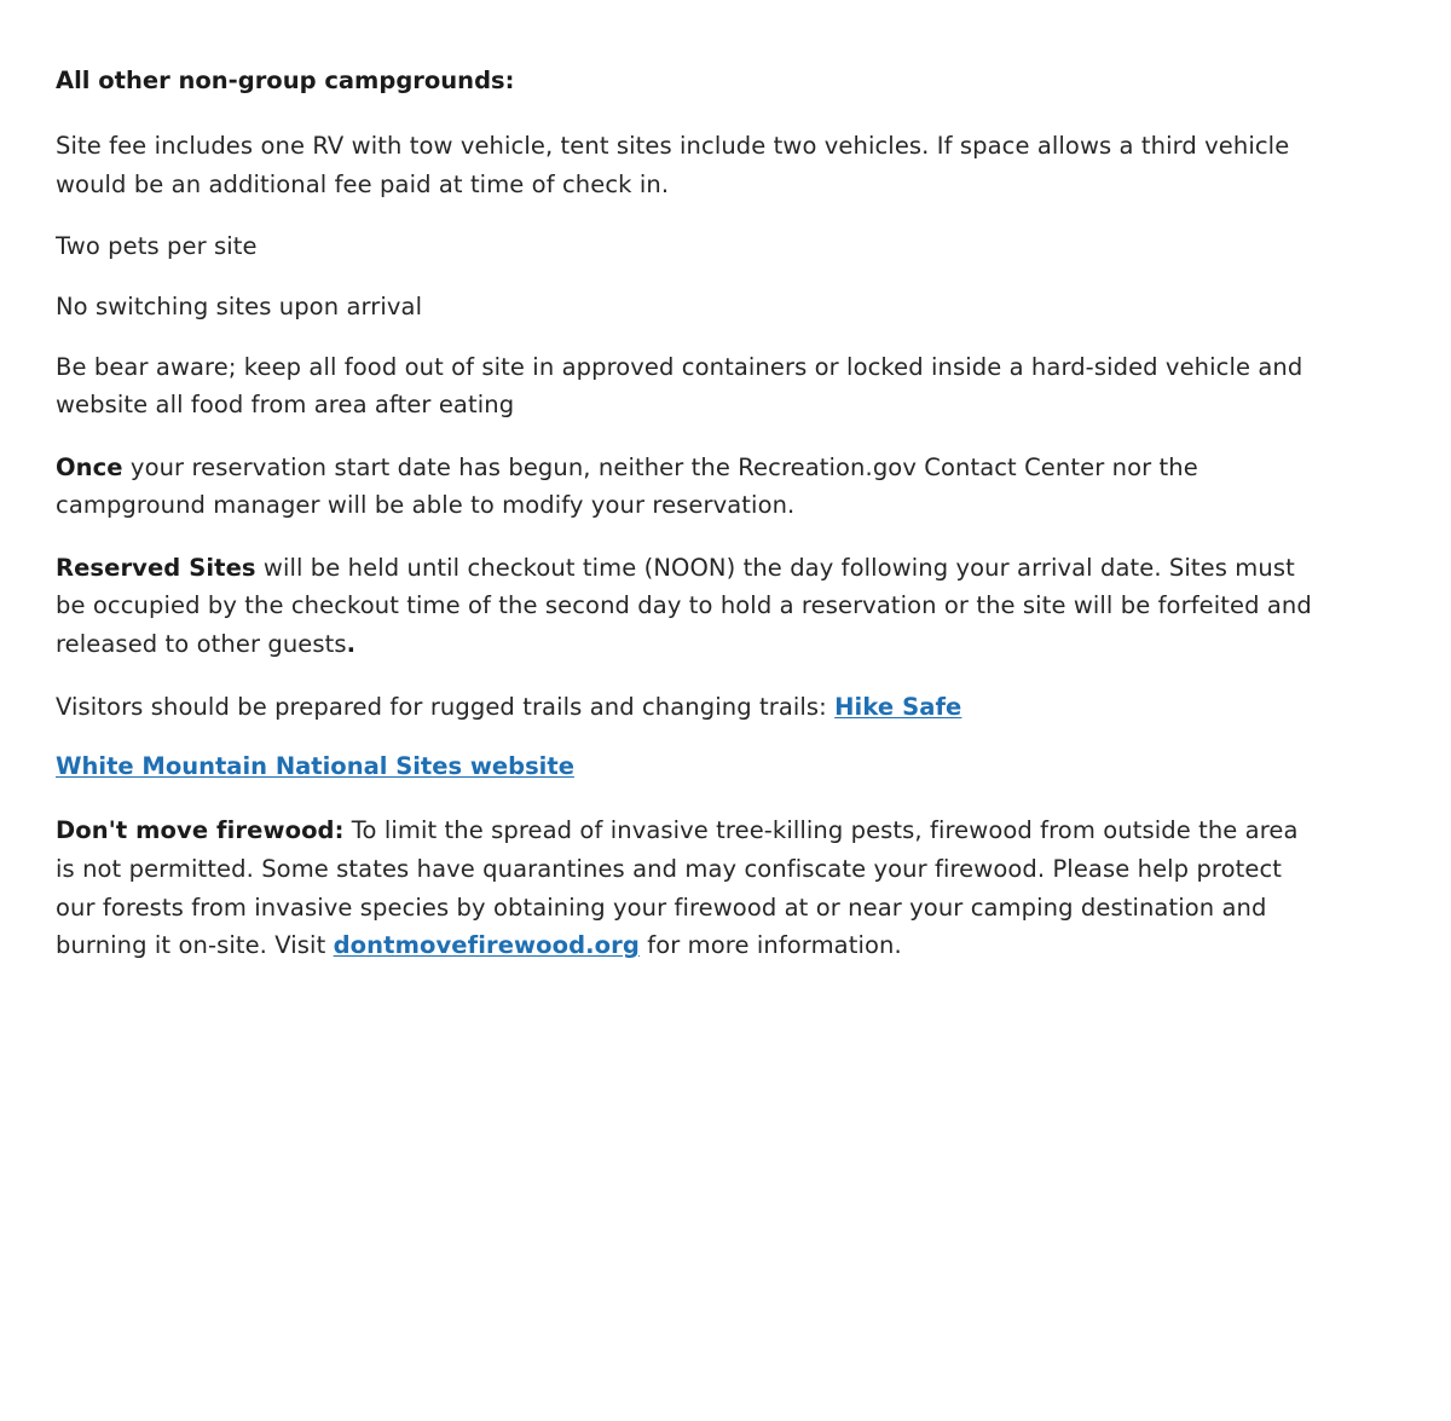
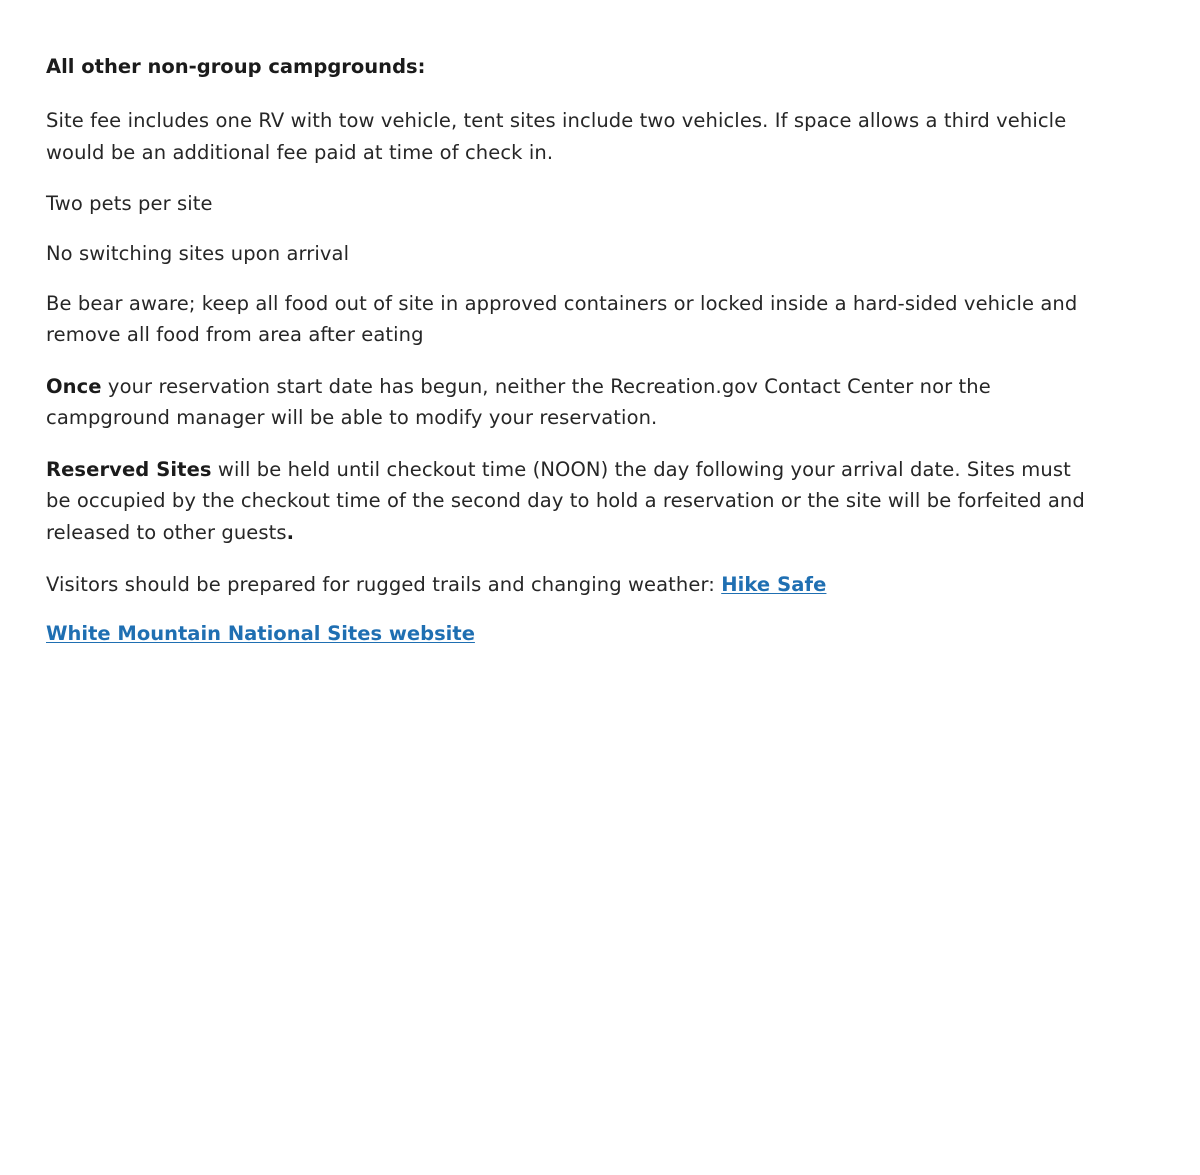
  All other non-group campgrounds:
  Site fee includes one RV with tow vehicle, tent sites include two vehicles. If space allows a third vehicle would be an additional fee paid at time of check in.
  Two pets per site
  No switching sites upon arrival
- Be bear aware; keep all food out of site in approved containers or locked inside a hard-sided vehicle and website all food from area after eating
+ Be bear aware; keep all food out of site in approved containers or locked inside a hard-sided vehicle and remove all food from area after eating
  Once your reservation start date has begun, neither the Recreation.gov Contact Center nor the campground manager will be able to modify your reservation.
  Reserved Sites will be held until checkout time (NOON) the day following your arrival date. Sites must be occupied by the checkout time of the second day to hold a reservation or the site will be forfeited and released to other guests.
- Visitors should be prepared for rugged trails and changing trails: Hike Safe
+ Visitors should be prepared for rugged trails and changing weather: Hike Safe
  White Mountain National Sites website
- Don't move firewood: To limit the spread of invasive tree-killing pests, firewood from outside the area is not permitted. Some states have quarantines and may confiscate your firewood. Please help protect our forests from invasive species by obtaining your firewood at or near your camping destination and burning it on-site. Visit dontmovefirewood.org for more information.
